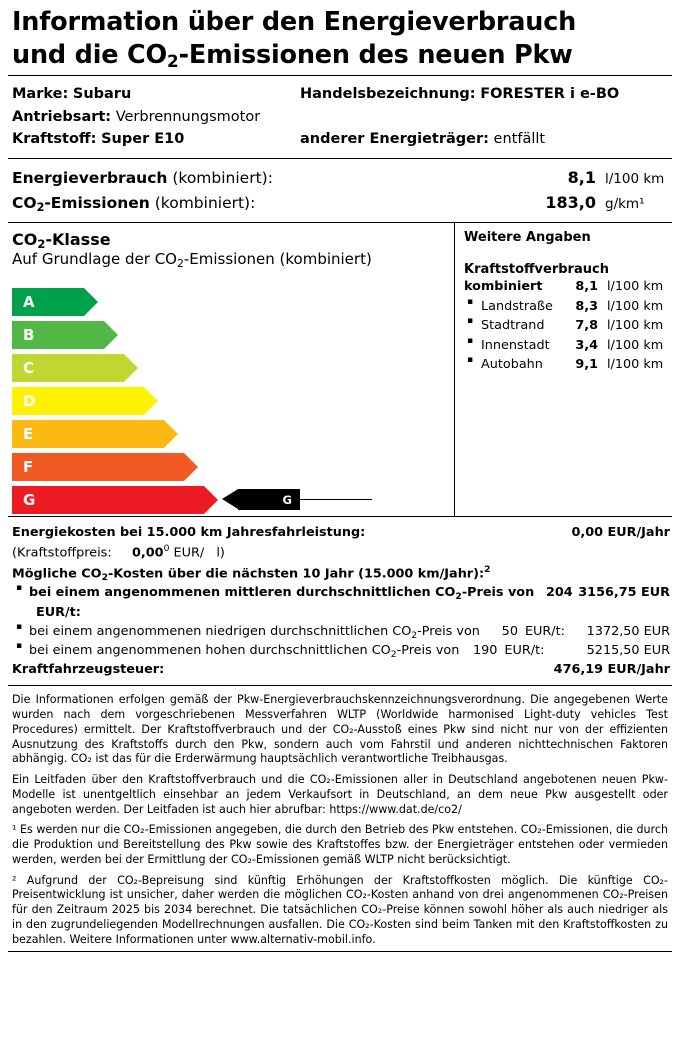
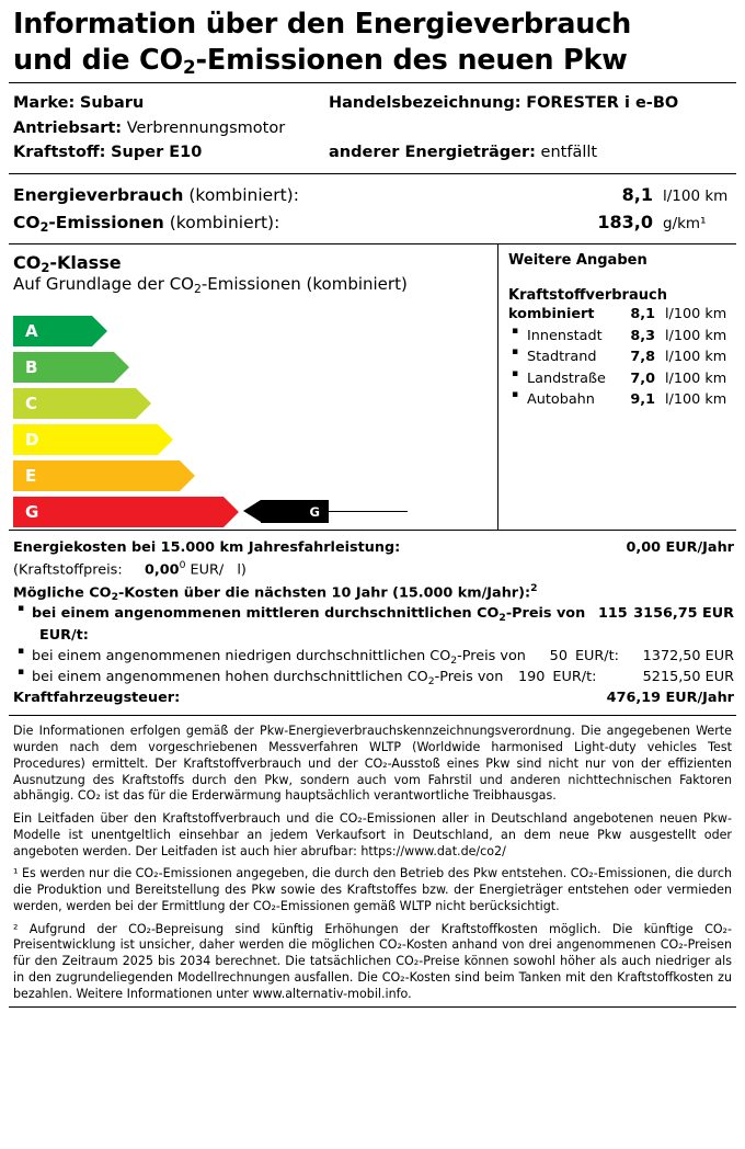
  Information über den Energieverbrauch
  und die CO2-Emissionen des neuen Pkw
  Marke: Subaru
  Handelsbezeichnung: FORESTER i e-BO
  Antriebsart: Verbrennungsmotor
  Kraftstoff: Super E10
  anderer Energieträger: entfällt
  Energieverbrauch (kombiniert):
  8,1
  l/100 km
  CO2-Emissionen (kombiniert):
  183,0
  g/km¹
  CO2-Klasse
  Auf Grundlage der CO2-Emissionen (kombiniert)
  A
  B
  C
  D
  E
- F
  G
  G
  Weitere Angaben
  Kraftstoffverbrauch
  kombiniert
  8,1
  l/100 km
- Landstraße
+ Innenstadt
  8,3
  l/100 km
  Stadtrand
  7,8
  l/100 km
- Innenstadt
+ Landstraße
- 3,4
+ 7,0
  l/100 km
  Autobahn
  9,1
  l/100 km
  Energiekosten bei 15.000 km Jahresfahrleistung:
  0,00 EUR/Jahr
  (Kraftstoffpreis: 0,000 EUR/ l)
  Mögliche CO2-Kosten über die nächsten 10 Jahr (15.000 km/Jahr):2
- bei einem angenommenen mittleren durchschnittlichen CO2-Preis von 204EUR/t:
+ bei einem angenommenen mittleren durchschnittlichen CO2-Preis von 115EUR/t:
  3156,75 EUR
  bei einem angenommenen niedrigen durchschnittlichen CO2-Preis von 50 EUR/t:
  1372,50 EUR
  bei einem angenommenen hohen durchschnittlichen CO2-Preis von 190 EUR/t:
  5215,50 EUR
  Kraftfahrzeugsteuer:
  476,19 EUR/Jahr
  Die Informationen erfolgen gemäß der Pkw-Energieverbrauchskennzeichnungsverordnung. Die angegebenen Werte wurden nach dem vorgeschriebenen Messverfahren WLTP (Worldwide harmonised Light-duty vehicles Test Procedures) ermittelt. Der Kraftstoffverbrauch und der CO₂-Ausstoß eines Pkw sind nicht nur von der effizienten Ausnutzung des Kraftstoffs durch den Pkw, sondern auch vom Fahrstil und anderen nichttechnischen Faktoren abhängig. CO₂ ist das für die Erderwärmung hauptsächlich verantwortliche Treibhausgas.
  Ein Leitfaden über den Kraftstoffverbrauch und die CO₂-Emissionen aller in Deutschland angebotenen neuen Pkw-Modelle ist unentgeltlich einsehbar an jedem Verkaufsort in Deutschland, an dem neue Pkw ausgestellt oder angeboten werden. Der Leitfaden ist auch hier abrufbar: https://www.dat.de/co2/
  ¹ Es werden nur die CO₂-Emissionen angegeben, die durch den Betrieb des Pkw entstehen. CO₂-Emissionen, die durch die Produktion und Bereitstellung des Pkw sowie des Kraftstoffes bzw. der Energieträger entstehen oder vermieden werden, werden bei der Ermittlung der CO₂-Emissionen gemäß WLTP nicht berücksichtigt.
  ² Aufgrund der CO₂-Bepreisung sind künftig Erhöhungen der Kraftstoffkosten möglich. Die künftige CO₂-Preisentwicklung ist unsicher, daher werden die möglichen CO₂-Kosten anhand von drei angenommenen CO₂-Preisen für den Zeitraum 2025 bis 2034 berechnet. Die tatsächlichen CO₂-Preise können sowohl höher als auch niedriger als in den zugrundeliegenden Modellrechnungen ausfallen. Die CO₂-Kosten sind beim Tanken mit den Kraftstoffkosten zu bezahlen. Weitere Informationen unter www.alternativ-mobil.info.
